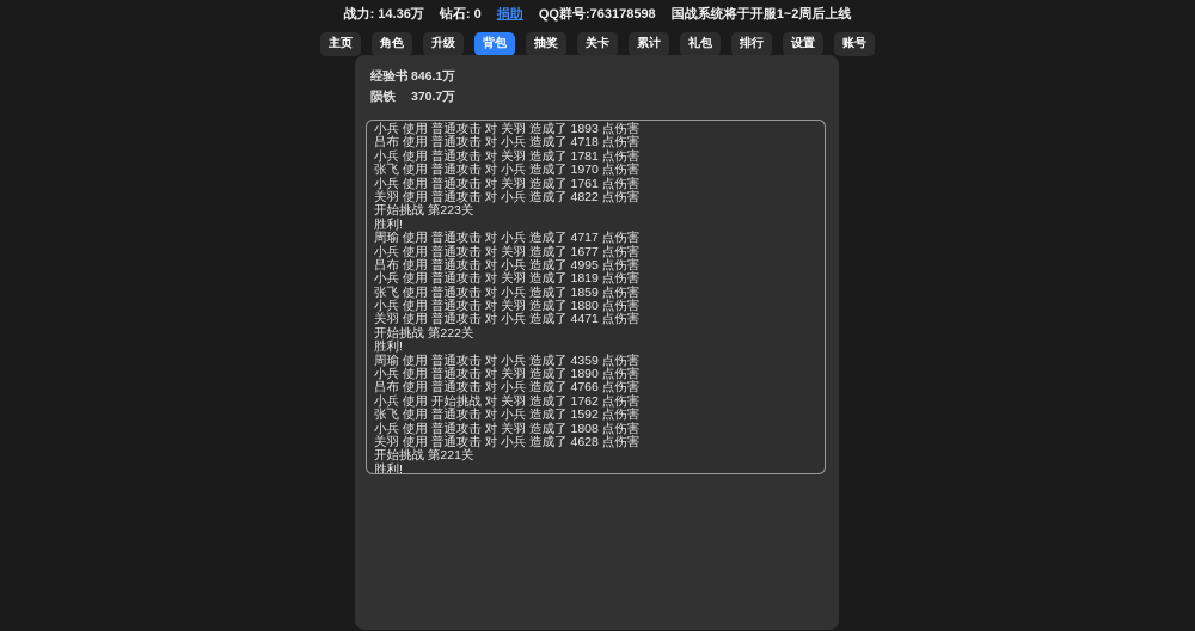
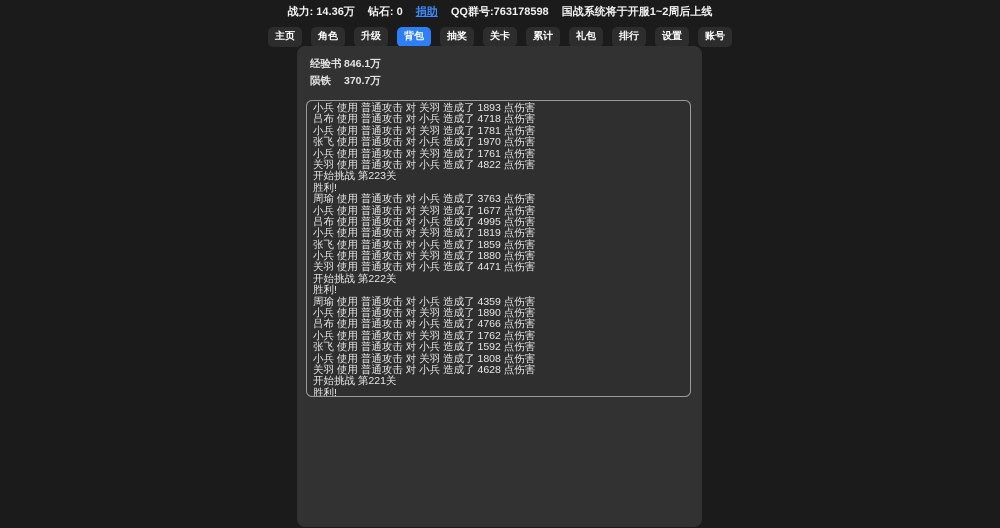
  战力: 14.36万 钻石: 0 捐助 QQ群号:763178598 国战系统将于开服1~2周后上线
  主页
  角色
  升级
  背包
  抽奖
  关卡
  累计
  礼包
  排行
  设置
  账号
  经验书
  846.1万
  陨铁
  370.7万
  小兵 使用 普通攻击 对 关羽 造成了 1893 点伤害
  吕布 使用 普通攻击 对 小兵 造成了 4718 点伤害
  小兵 使用 普通攻击 对 关羽 造成了 1781 点伤害
  张飞 使用 普通攻击 对 小兵 造成了 1970 点伤害
  小兵 使用 普通攻击 对 关羽 造成了 1761 点伤害
  关羽 使用 普通攻击 对 小兵 造成了 4822 点伤害
  开始挑战 第223关
  胜利!
- 周瑜 使用 普通攻击 对 小兵 造成了 4717 点伤害
+ 周瑜 使用 普通攻击 对 小兵 造成了 3763 点伤害
  小兵 使用 普通攻击 对 关羽 造成了 1677 点伤害
  吕布 使用 普通攻击 对 小兵 造成了 4995 点伤害
  小兵 使用 普通攻击 对 关羽 造成了 1819 点伤害
  张飞 使用 普通攻击 对 小兵 造成了 1859 点伤害
  小兵 使用 普通攻击 对 关羽 造成了 1880 点伤害
  关羽 使用 普通攻击 对 小兵 造成了 4471 点伤害
  开始挑战 第222关
  胜利!
  周瑜 使用 普通攻击 对 小兵 造成了 4359 点伤害
  小兵 使用 普通攻击 对 关羽 造成了 1890 点伤害
  吕布 使用 普通攻击 对 小兵 造成了 4766 点伤害
- 小兵 使用 开始挑战 对 关羽 造成了 1762 点伤害
+ 小兵 使用 普通攻击 对 关羽 造成了 1762 点伤害
  张飞 使用 普通攻击 对 小兵 造成了 1592 点伤害
  小兵 使用 普通攻击 对 关羽 造成了 1808 点伤害
  关羽 使用 普通攻击 对 小兵 造成了 4628 点伤害
  开始挑战 第221关
  胜利!
